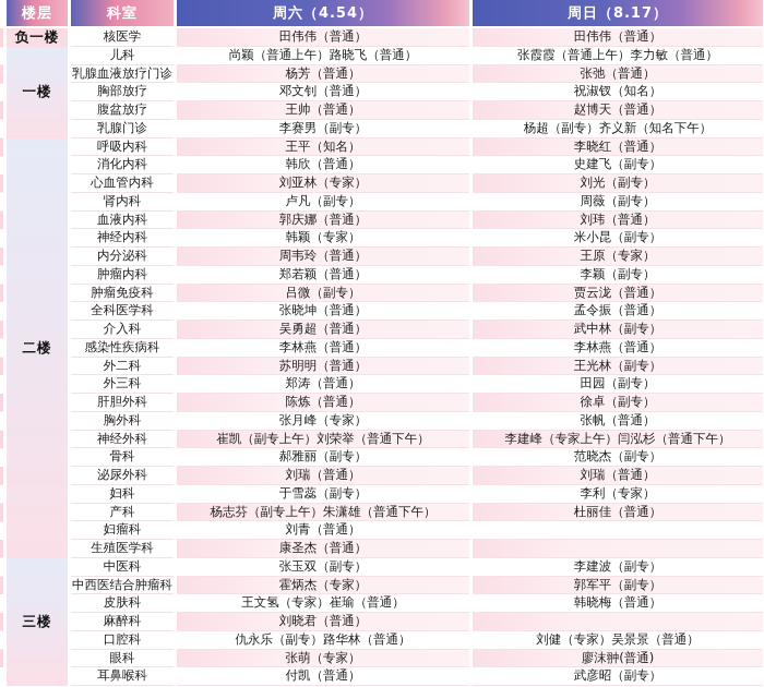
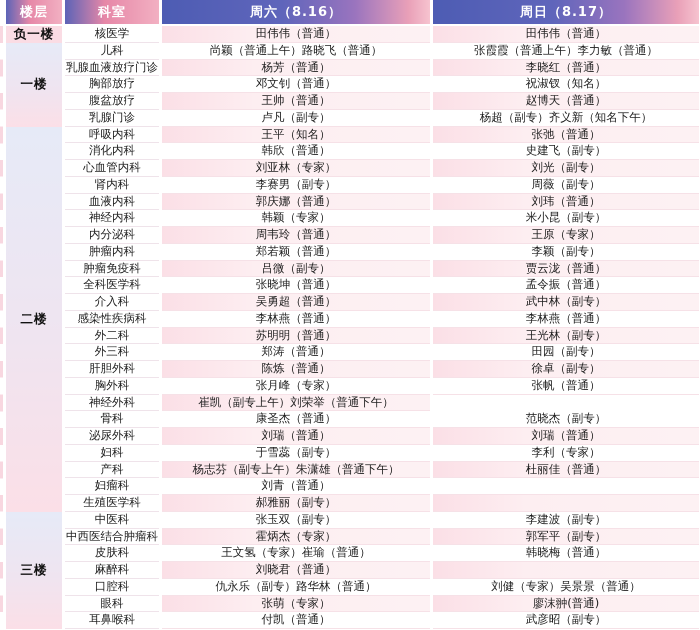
  楼层
  科室
- 周六（4.54）
+ 周六（8.16）
  周日（8.17）
  负一楼
  一楼
  二楼
  三楼
  核医学
  田伟伟（普通）
  田伟伟（普通）
  儿科
  尚颖（普通上午）路晓飞（普通）
  张霞霞（普通上午）李力敏（普通）
  乳腺血液放疗门诊
  杨芳（普通）
- 张弛（普通）
+ 李晓红（普通）
  胸部放疗
  邓文钊（普通）
  祝淑钗（知名）
  腹盆放疗
  王帅（普通）
  赵博天（普通）
  乳腺门诊
- 李赛男（副专）
+ 卢凡（副专）
  杨超（副专）齐义新（知名下午）
  呼吸内科
  王平（知名）
- 李晓红（普通）
+ 张弛（普通）
  消化内科
  韩欣（普通）
  史建飞（副专）
  心血管内科
  刘亚林（专家）
  刘光（副专）
  肾内科
- 卢凡（副专）
+ 李赛男（副专）
  周薇（副专）
  血液内科
  郭庆娜（普通）
  刘玮（普通）
  神经内科
  韩颖（专家）
  米小昆（副专）
  内分泌科
  周韦玲（普通）
  王原（专家）
  肿瘤内科
  郑若颖（普通）
  李颖（副专）
  肿瘤免疫科
  吕微（副专）
  贾云泷（普通）
  全科医学科
  张晓坤（普通）
  孟令振（普通）
  介入科
  吴勇超（普通）
  武中林（副专）
  感染性疾病科
  李林燕（普通）
  李林燕（普通）
  外二科
  苏明明（普通）
  王光林（副专）
  外三科
  郑涛（普通）
  田园（副专）
  肝胆外科
  陈炼（普通）
  徐卓（副专）
  胸外科
  张月峰（专家）
  张帆（普通）
  神经外科
  崔凯（副专上午）刘荣举（普通下午）
- 李建峰（专家上午）闫泓杉（普通下午）
  骨科
- 郝雅丽（副专）
+ 康圣杰（普通）
  范晓杰（副专）
  泌尿外科
  刘瑞（普通）
  刘瑞（普通）
  妇科
  于雪蕊（副专）
  李利（专家）
  产科
  杨志芬（副专上午）朱潇雄（普通下午）
  杜丽佳（普通）
  妇瘤科
  刘青（普通）
  生殖医学科
- 康圣杰（普通）
+ 郝雅丽（副专）
  中医科
  张玉双（副专）
  李建波（副专）
  中西医结合肿瘤科
  霍炳杰（专家）
  郭军平（副专）
  皮肤科
  王文氢（专家）崔瑜（普通）
  韩晓梅（普通）
  麻醉科
  刘晓君（普通）
  口腔科
  仇永乐（副专）路华林（普通）
  刘健（专家）吴景景（普通）
  眼科
  张萌（专家）
  廖沫翀(普通)
  耳鼻喉科
  付凯（普通）
  武彦昭（副专）
